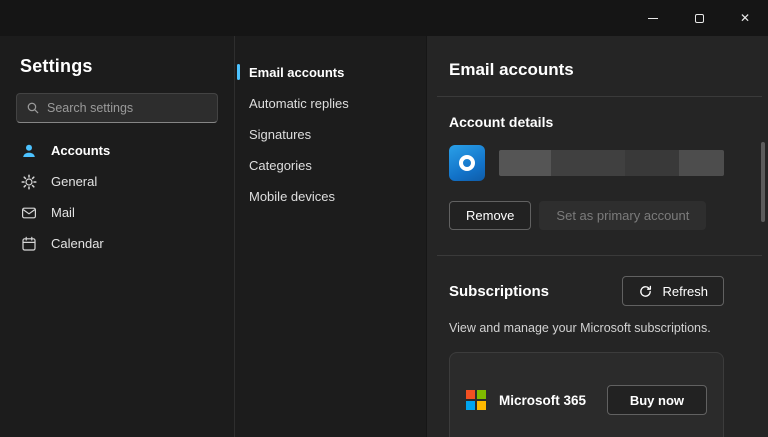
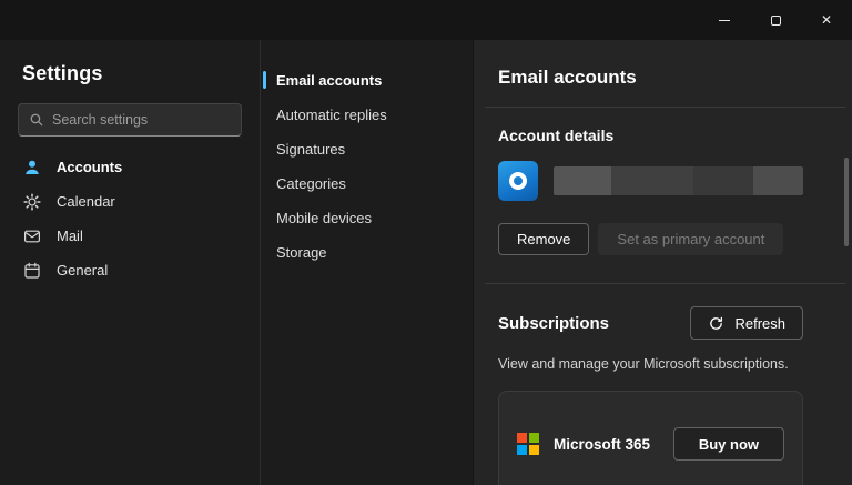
  ✕
  Settings
  Search settings
  Accounts
- General
+ Calendar
  Mail
- Calendar
+ General
  Email accounts
  Automatic replies
  Signatures
  Categories
  Mobile devices
+ Storage
  Email accounts
  Account details
  Remove
  Set as primary account
  Subscriptions
  Refresh
  View and manage your Microsoft subscriptions.
  Microsoft 365
  Buy now
